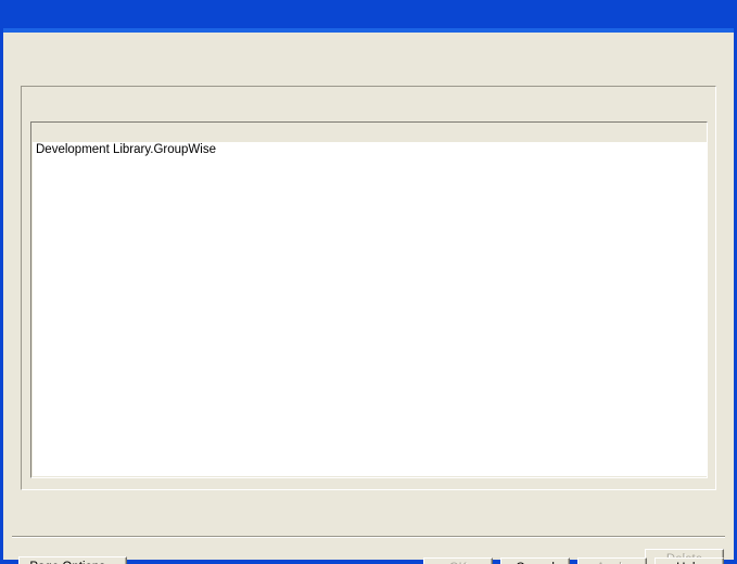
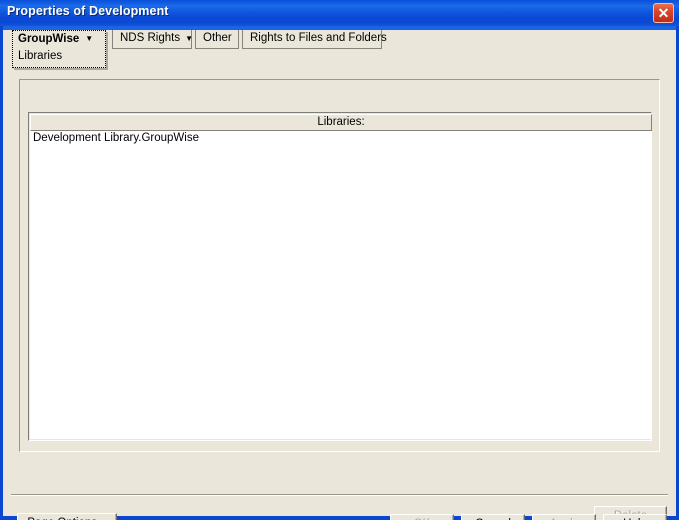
+ Properties of Development
+ ✕
+ GroupWise ▼
+ Libraries
+ NDS Rights ▼
+ Other
+ Rights to Files and Folders
+ Libraries:
  Development Library.GroupWise
